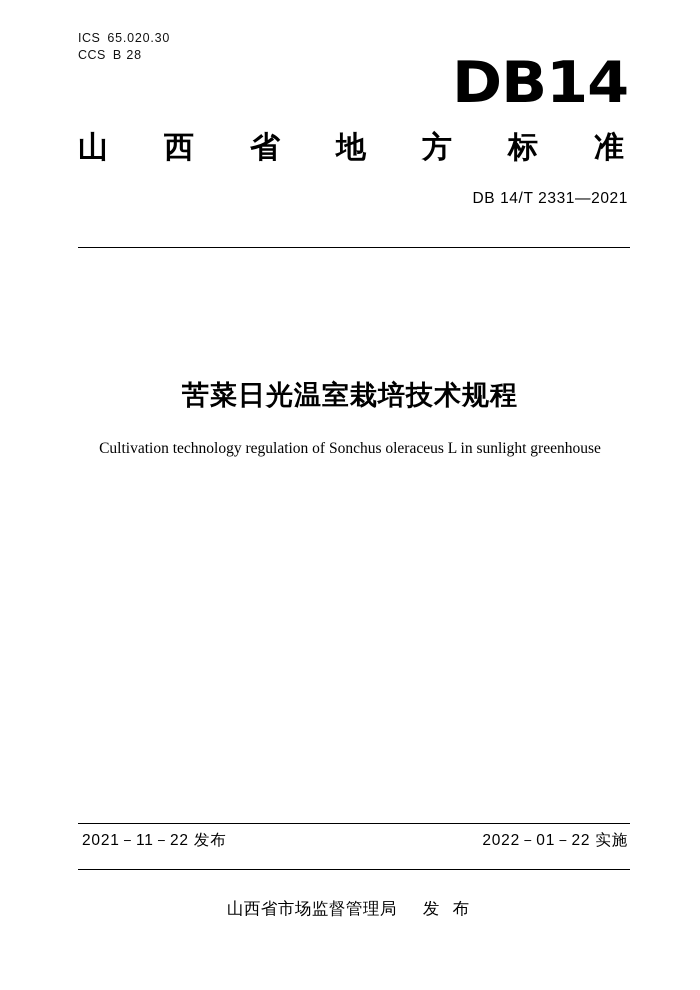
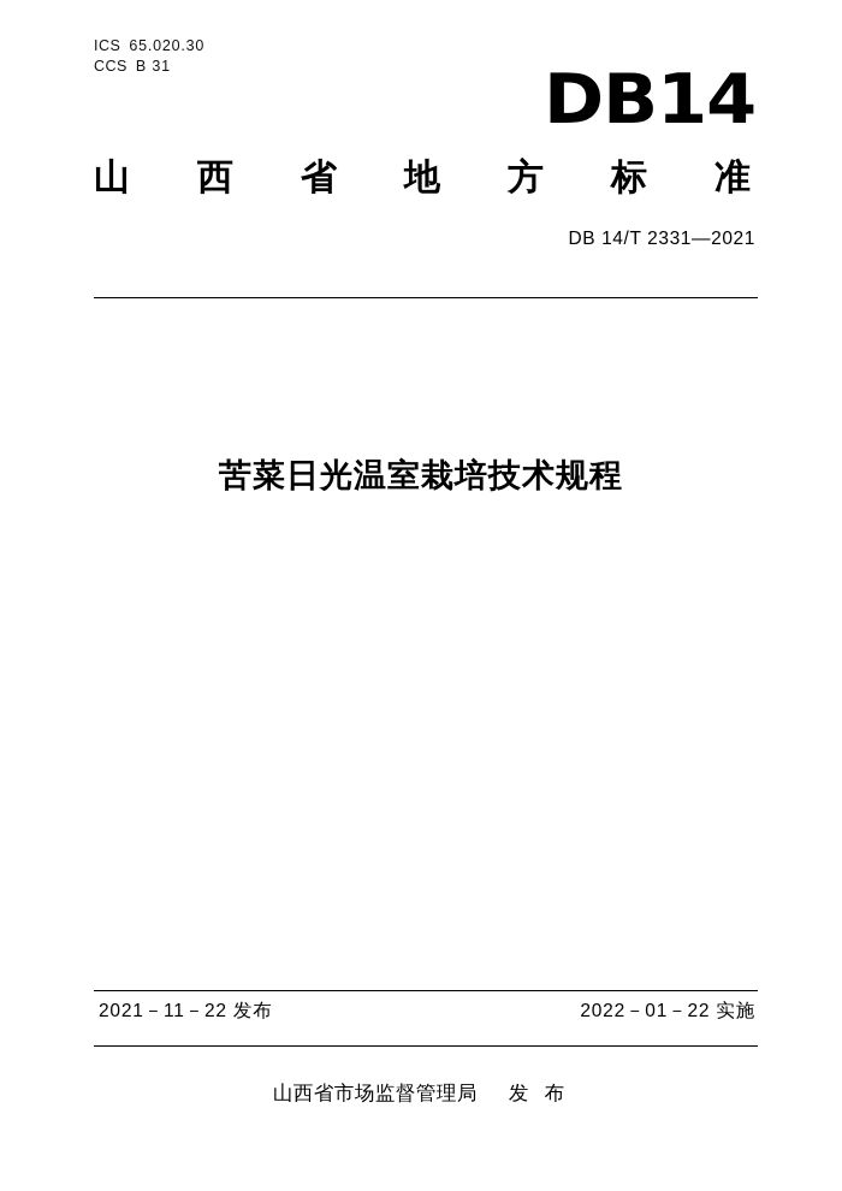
  ICS 65.020.30
- CCS B 28
+ CCS B 31
  DB14
  山
  西
  省
  地
  方
  标
  准
  DB 14/T 2331—2021
  苦菜日光温室栽培技术规程
- Cultivation technology regulation of Sonchus oleraceus L in sunlight greenhouse
  2021－11－22 发布
  2022－01－22 实施
  山西省市场监督管理局 发 布
